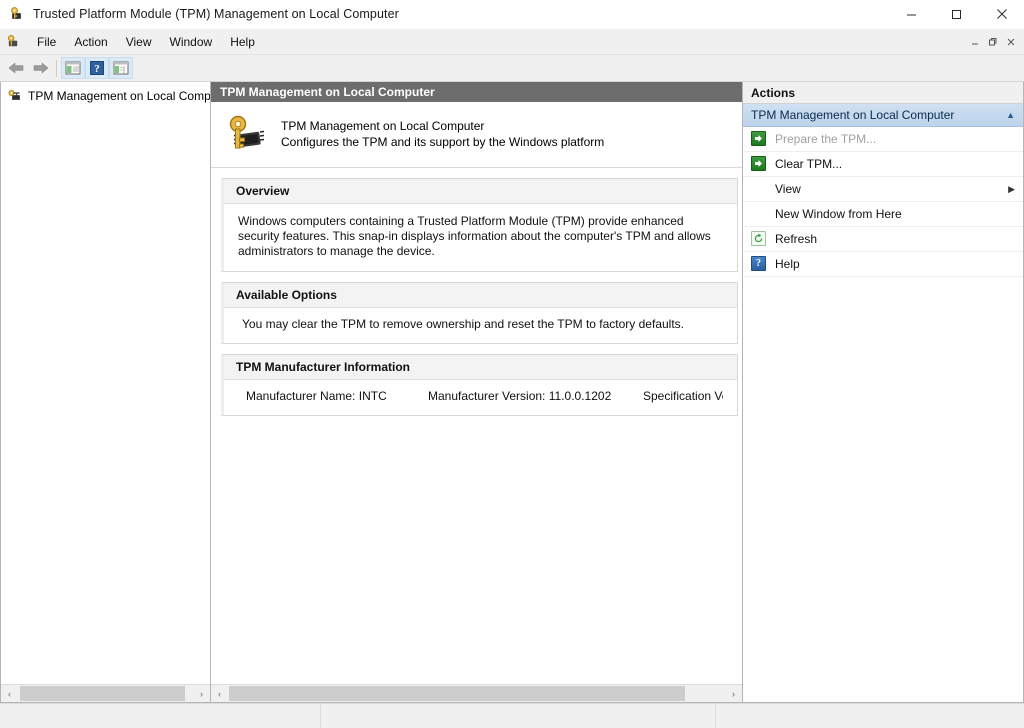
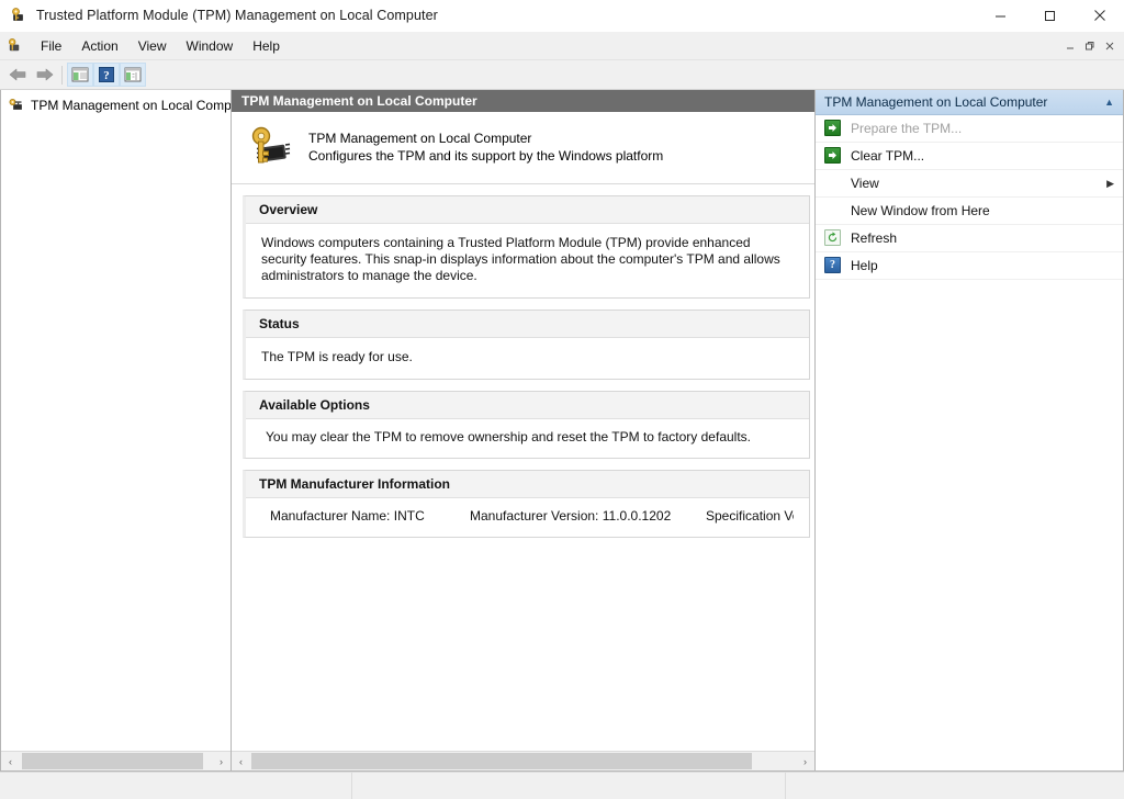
  Trusted Platform Module (TPM) Management on Local Computer
  File
  Action
  View
  Window
  Help
  ?
  TPM Management on Local Comp
  ‹
  ›
  TPM Management on Local Computer
  TPM Management on Local Computer
  Configures the TPM and its support by the Windows platform
  Overview
  Windows computers containing a Trusted Platform Module (TPM) provide enhanced security features. This snap-in displays information about the computer's TPM and allows administrators to manage the device.
+ Status
+ The TPM is ready for use.
  Available Options
  You may clear the TPM to remove ownership and reset the TPM to factory defaults.
  TPM Manufacturer Information
  Manufacturer Name: INTC
  Manufacturer Version: 11.0.0.1202
  ‹
  ›
- Actions
  TPM Management on Local Computer
  ▲
  Prepare the TPM...
  Clear TPM...
  View
  ▶
  New Window from Here
  Refresh
  ?
  Help
